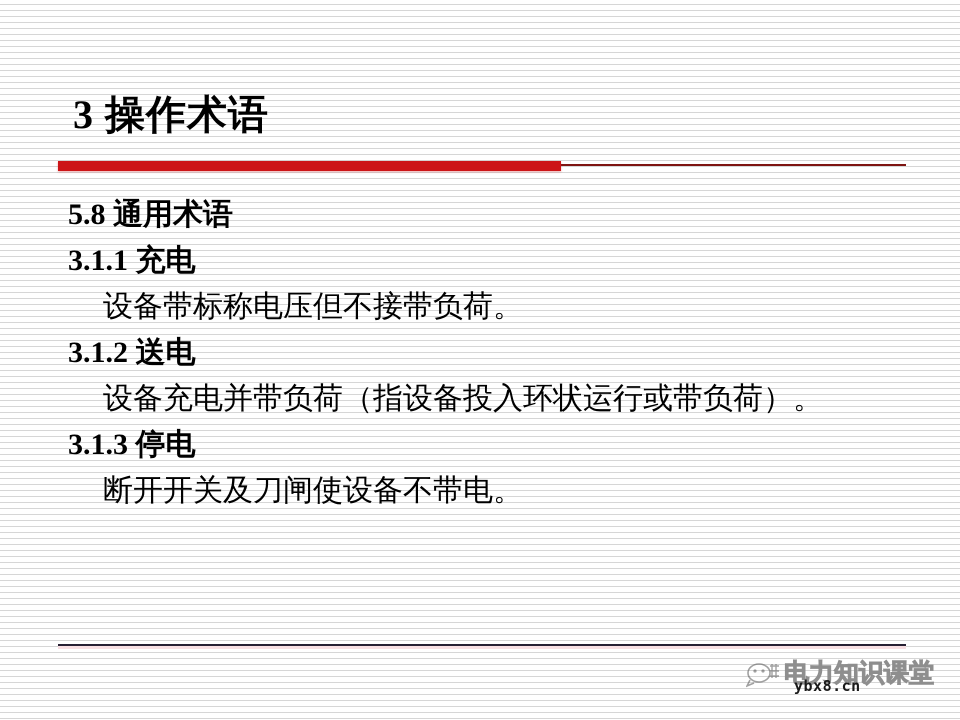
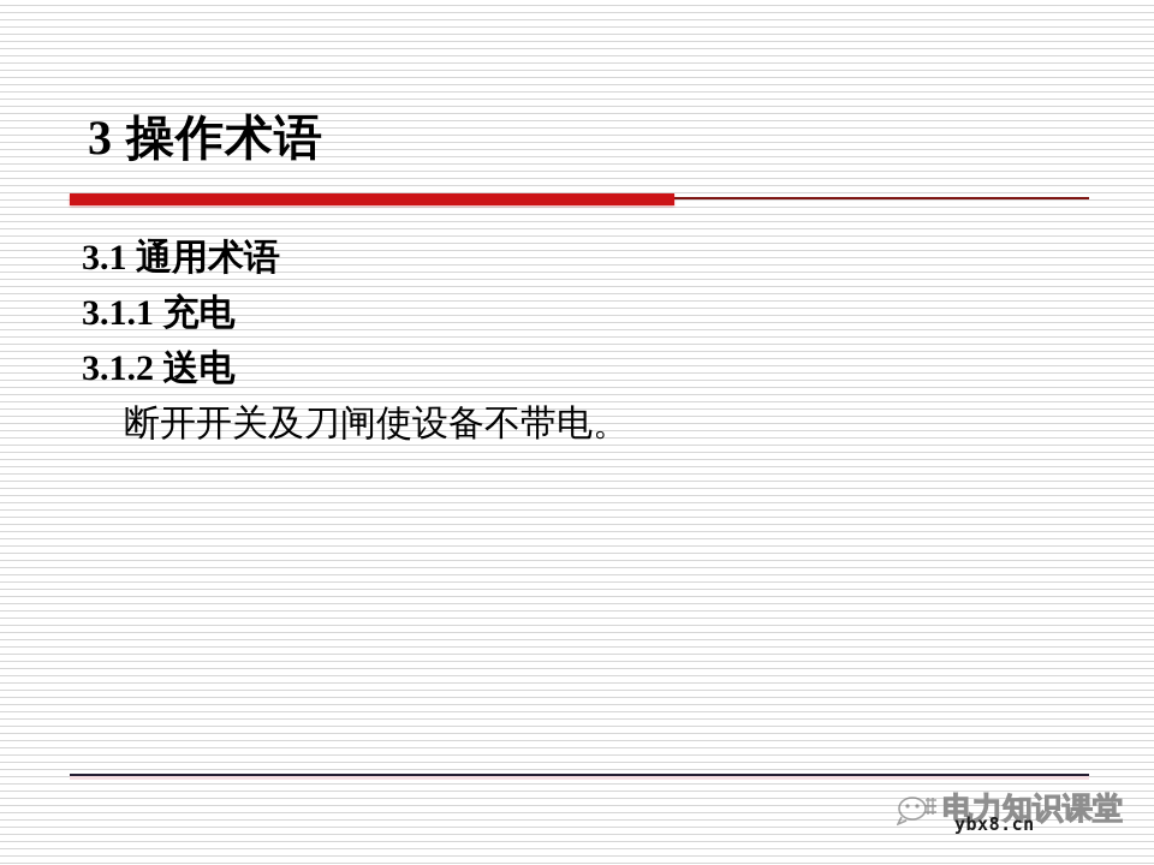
  3 操作术语
- 5.8 通用术语
+ 3.1 通用术语
  3.1.1 充电
- 设备带标称电压但不接带负荷。
  3.1.2 送电
- 设备充电并带负荷（指设备投入环状运行或带负荷）。
- 3.1.3 停电
  断开开关及刀闸使设备不带电。
  电力知识课堂
  ybx8.cn
